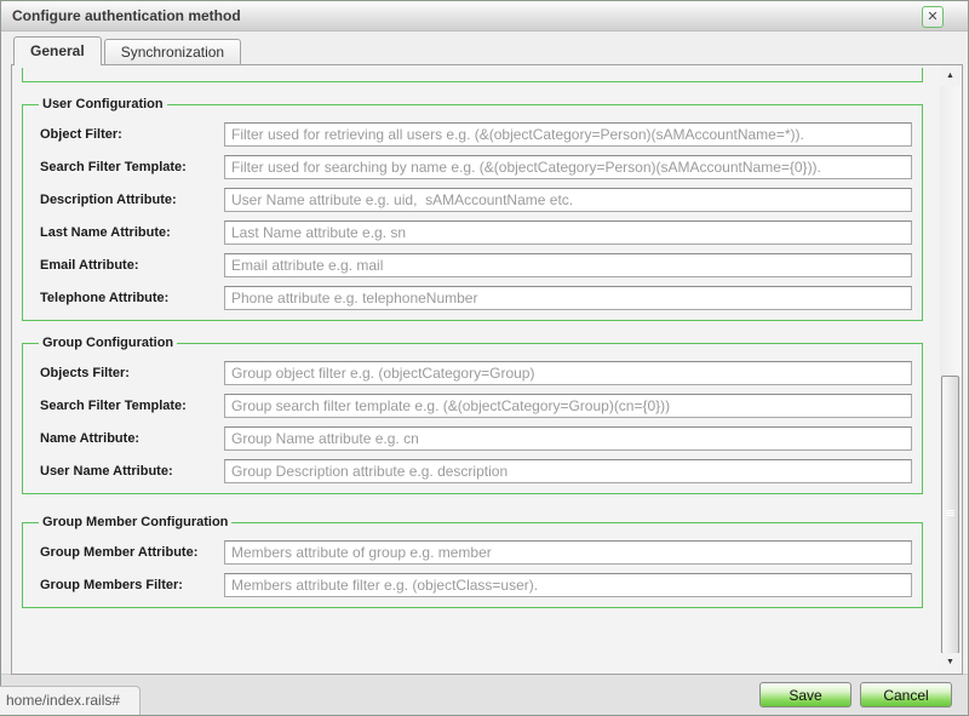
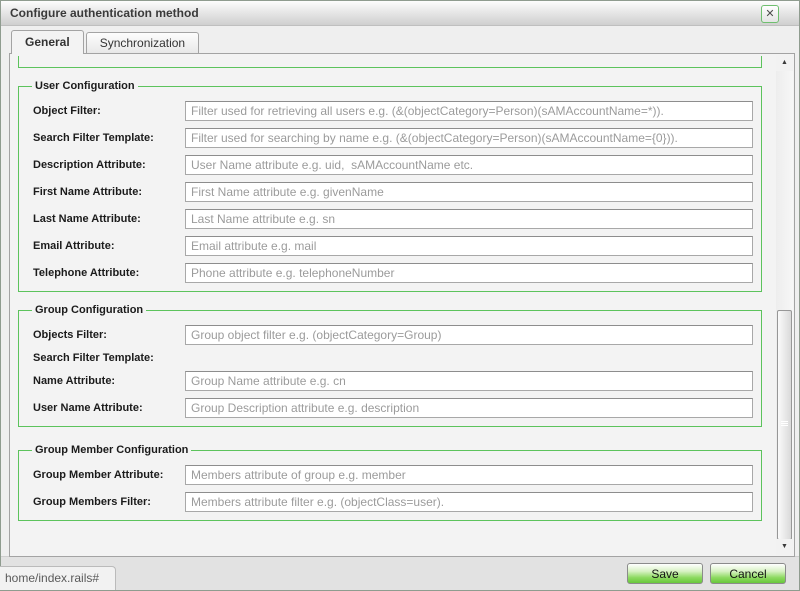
  Configure authentication method
  ✕
  General
  Synchronization
  User Configuration
  Object Filter:
  Filter used for retrieving all users e.g. (&(objectCategory=Person)(sAMAccountName=*)).
  Search Filter Template:
  Filter used for searching by name e.g. (&(objectCategory=Person)(sAMAccountName={0})).
  Description Attribute:
  User Name attribute e.g. uid, sAMAccountName etc.
+ First Name Attribute:
+ First Name attribute e.g. givenName
  Last Name Attribute:
  Last Name attribute e.g. sn
  Email Attribute:
  Email attribute e.g. mail
  Telephone Attribute:
  Phone attribute e.g. telephoneNumber
  Group Configuration
  Objects Filter:
  Group object filter e.g. (objectCategory=Group)
  Search Filter Template:
- Group search filter template e.g. (&(objectCategory=Group)(cn={0}))
  Name Attribute:
  Group Name attribute e.g. cn
  User Name Attribute:
  Group Description attribute e.g. description
  Group Member Configuration
  Group Member Attribute:
  Members attribute of group e.g. member
  Group Members Filter:
  Members attribute filter e.g. (objectClass=user).
  Save
  Cancel
  home/index.rails#
